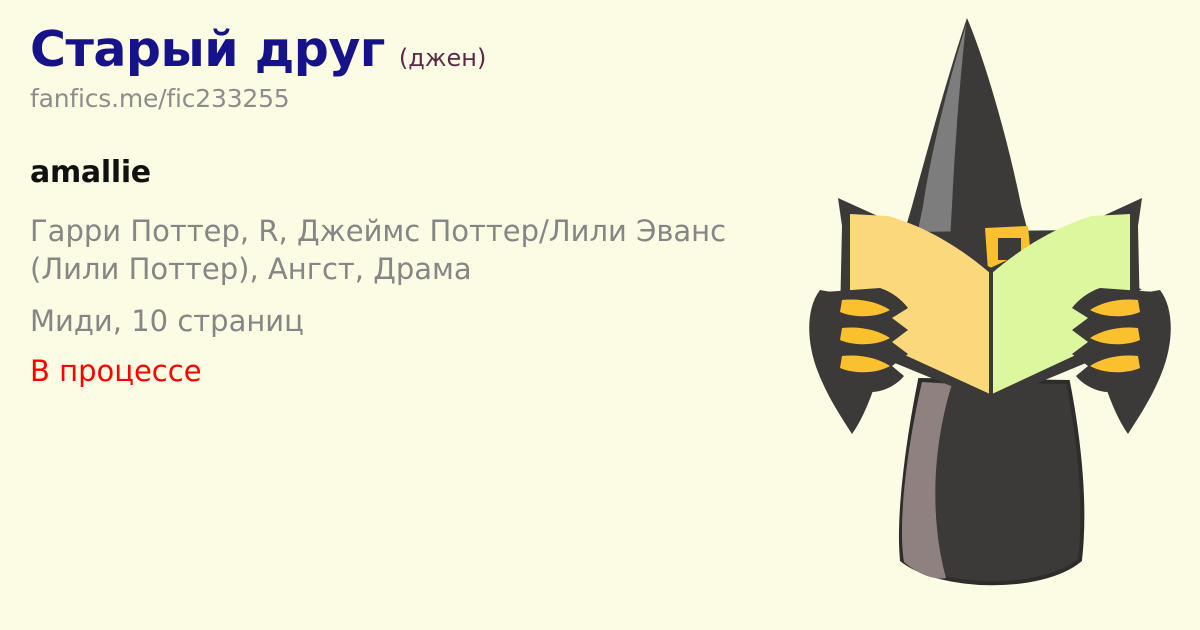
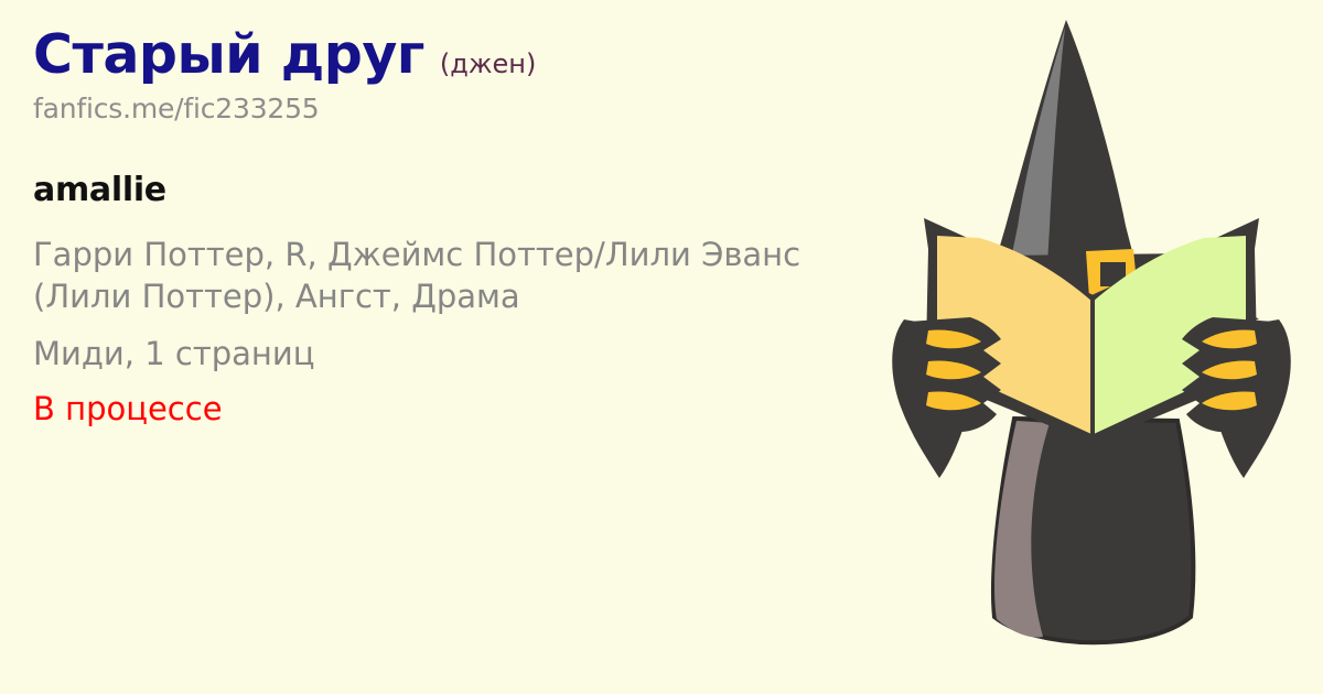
  Старый друг
  (джен)
  fanfics.me/fic233255
  amallie
  Гарри Поттер, R, Джеймс Поттер/Лили Эванс (Лили Поттер), Ангст, Драма
- Миди, 10 страниц
+ Миди, 1 страниц
  В процессе
